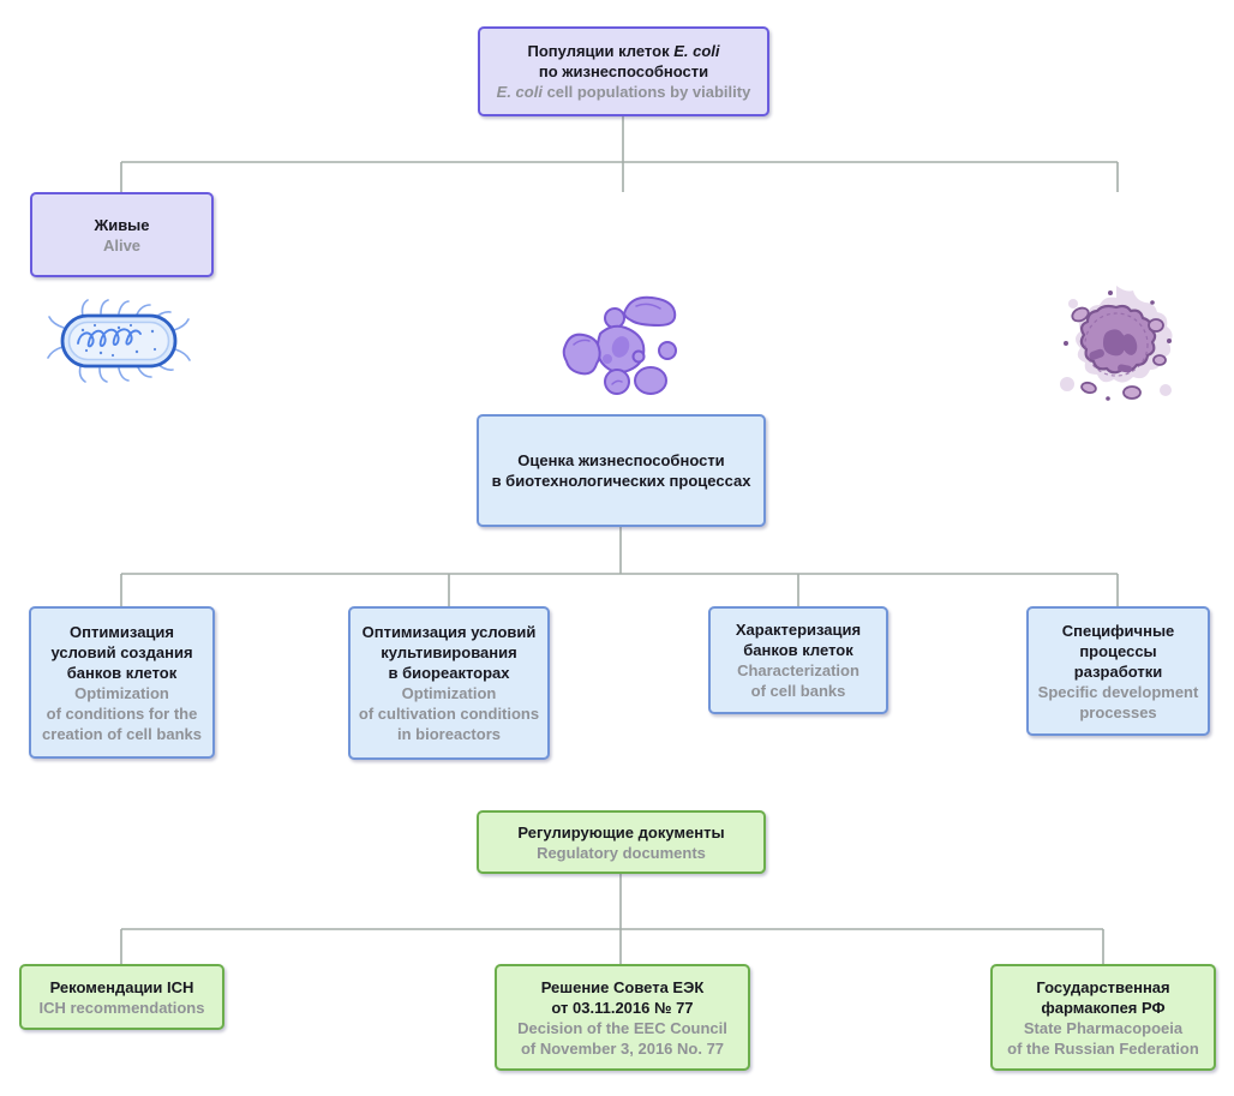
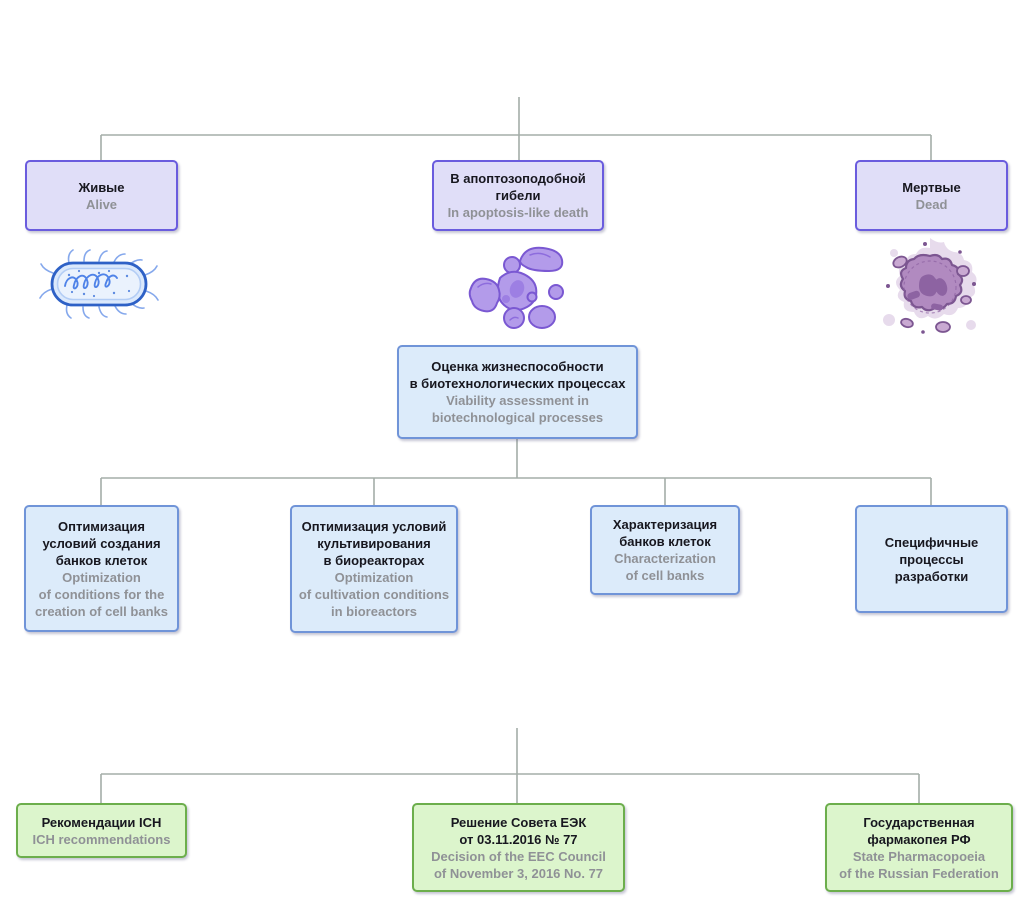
- Популяции клеток E. coli
- по жизнеспособности
- E. coli cell populations by viability
  Живые
  Alive
+ В апоптозоподобной
+ гибели
+ In apoptosis-like death
+ Мертвые
+ Dead
  Оценка жизнеспособности
  в биотехнологических процессах
+ Viability assessment in
+ biotechnological processes
  Оптимизация
  условий создания
  банков клеток
  Optimization
  of conditions for the
  creation of cell banks
  Оптимизация условий
  культивирования
  в биореакторах
  Optimization
  of cultivation conditions
  in bioreactors
  Характеризация
  банков клеток
  Characterization
  of cell banks
  Специфичные
  процессы
  разработки
- Specific development
- processes
- Регулирующие документы
- Regulatory documents
  Рекомендации ICH
  ICH recommendations
  Решение Совета ЕЭК
  от 03.11.2016 № 77
  Decision of the EEC Council
  of November 3, 2016 No. 77
  Государственная
  фармакопея РФ
  State Pharmacopoeia
  of the Russian Federation
